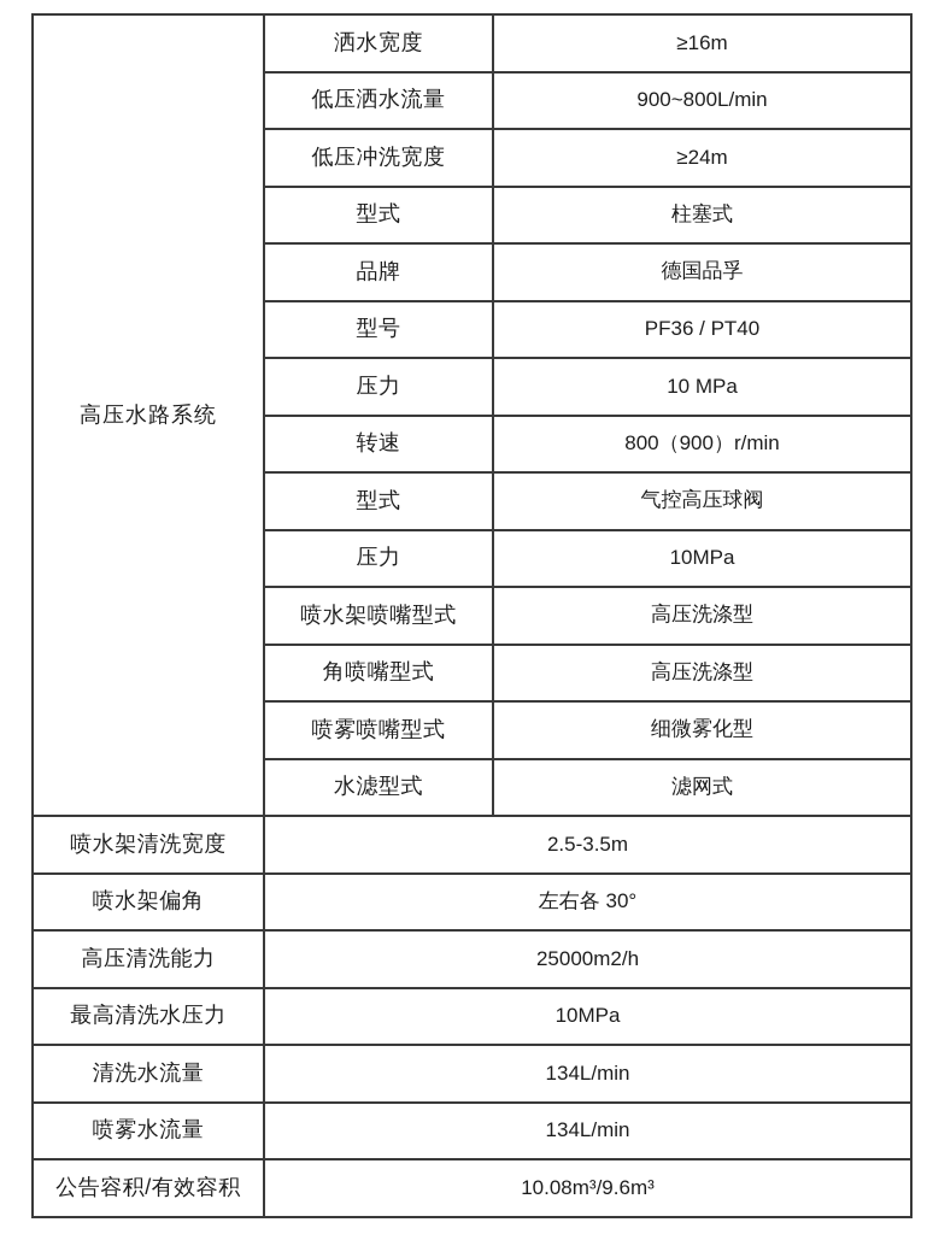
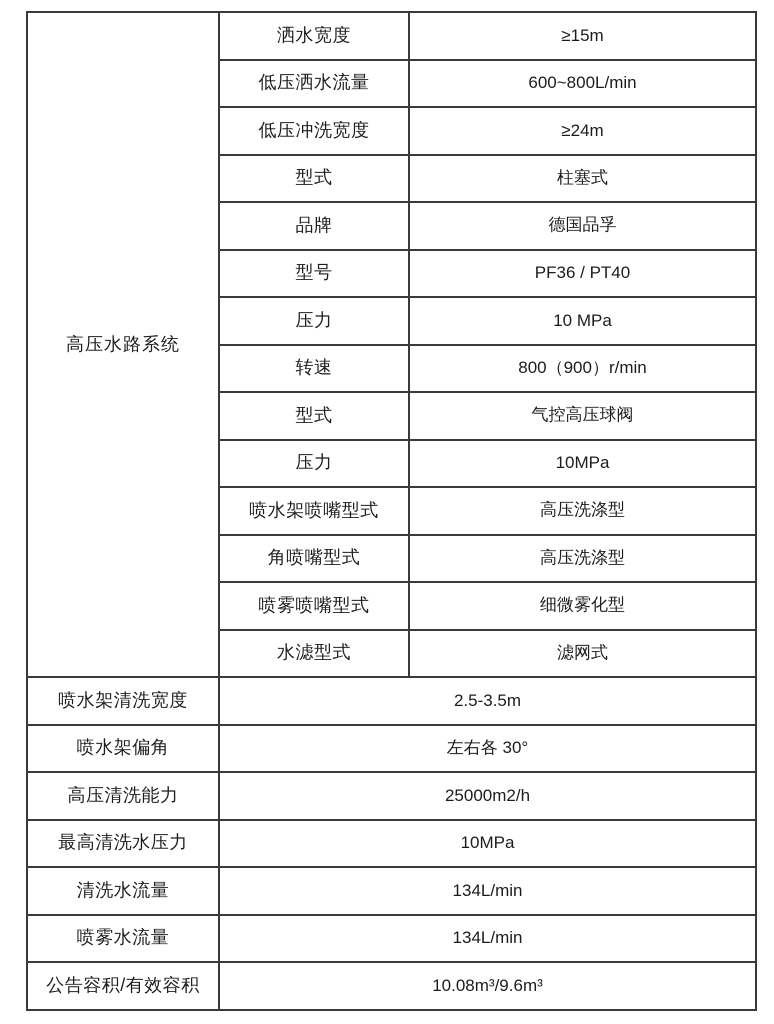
- 高压水路系统	洒水宽度	≥16m
+ 高压水路系统	洒水宽度	≥15m
- 低压洒水流量	900~800L/min
+ 低压洒水流量	600~800L/min
  低压冲洗宽度	≥24m
  型式	柱塞式
  品牌	德国品孚
  型号	PF36 / PT40
  压力	10 MPa
  转速	800（900）r/min
  型式	气控高压球阀
  压力	10MPa
  喷水架喷嘴型式	高压洗涤型
  角喷嘴型式	高压洗涤型
  喷雾喷嘴型式	细微雾化型
  水滤型式	滤网式
  喷水架清洗宽度	2.5-3.5m
  喷水架偏角	左右各 30°
  高压清洗能力	25000m2/h
  最高清洗水压力	10MPa
  清洗水流量	134L/min
  喷雾水流量	134L/min
  公告容积/有效容积	10.08m³/9.6m³
